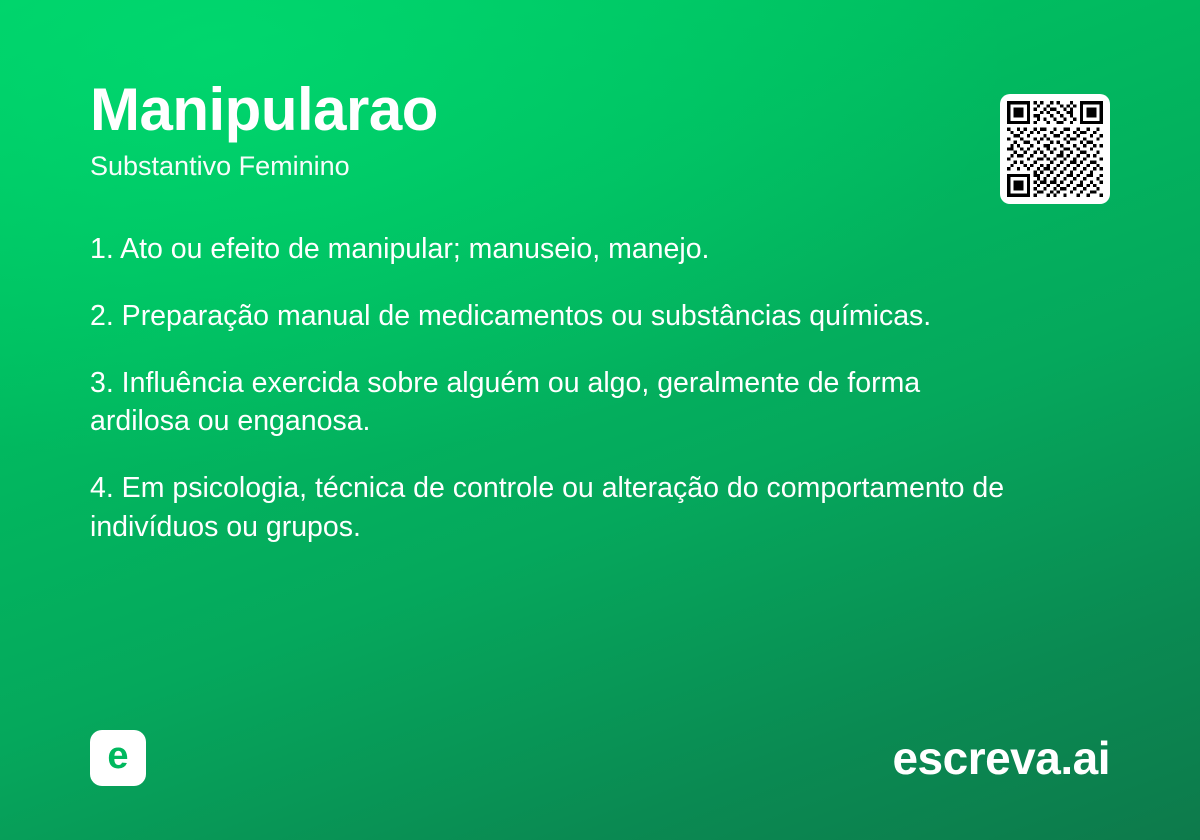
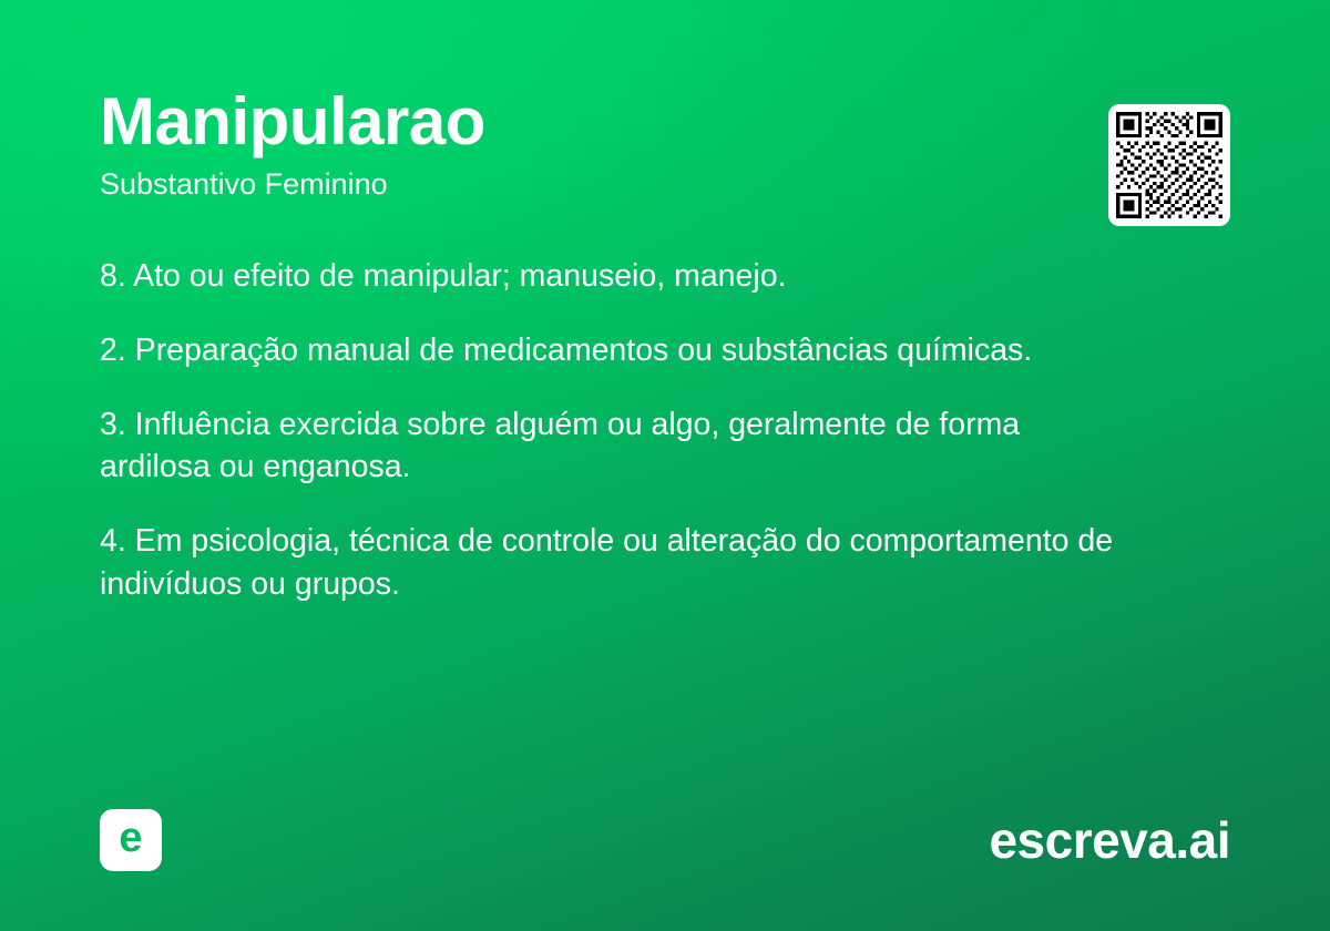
  Manipularao
  Substantivo Feminino
- 1. Ato ou efeito de manipular; manuseio, manejo.
+ 8. Ato ou efeito de manipular; manuseio, manejo.
  2. Preparação manual de medicamentos ou substâncias químicas.
  3. Influência exercida sobre alguém ou algo, geralmente de forma ardilosa ou enganosa.
  4. Em psicologia, técnica de controle ou alteração do comportamento de indivíduos ou grupos.
  e
  escreva.ai
